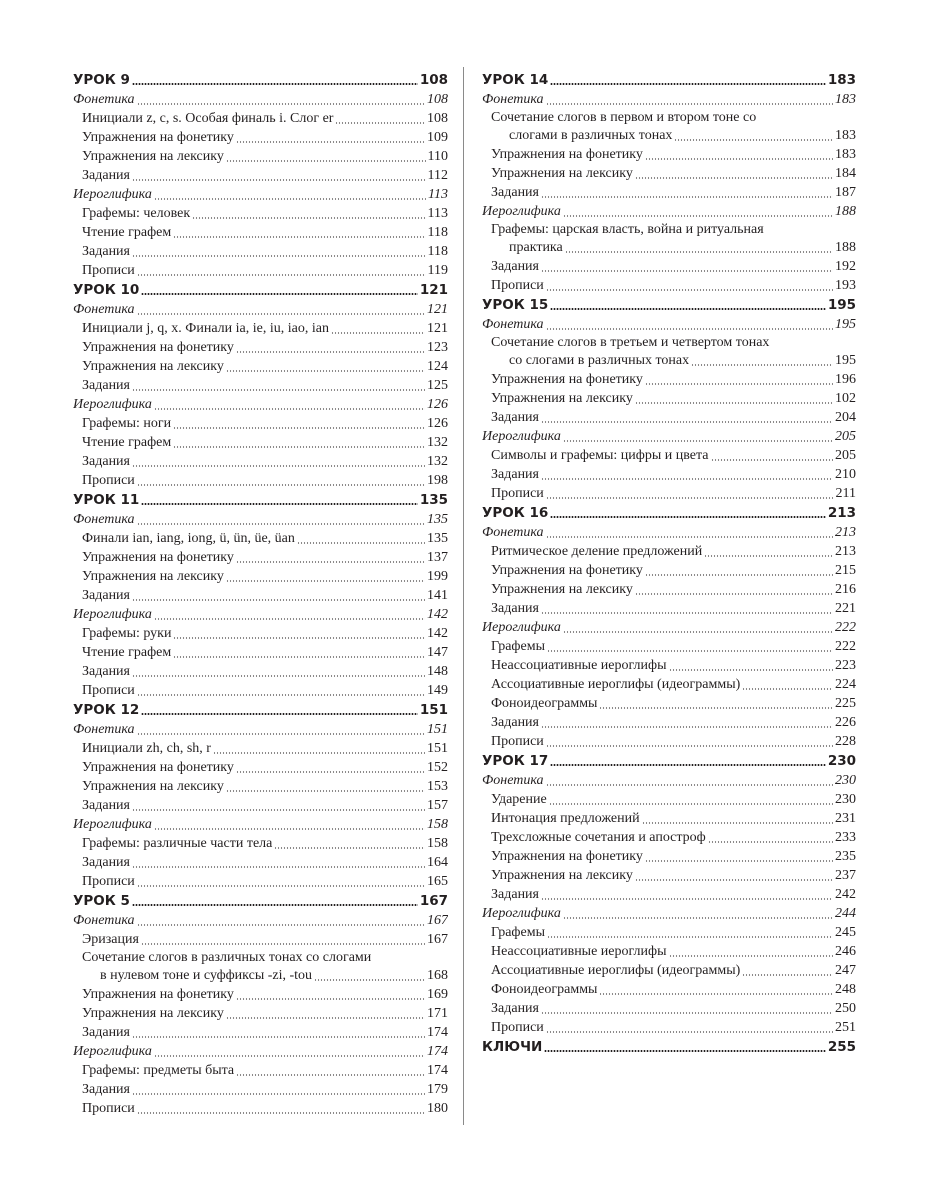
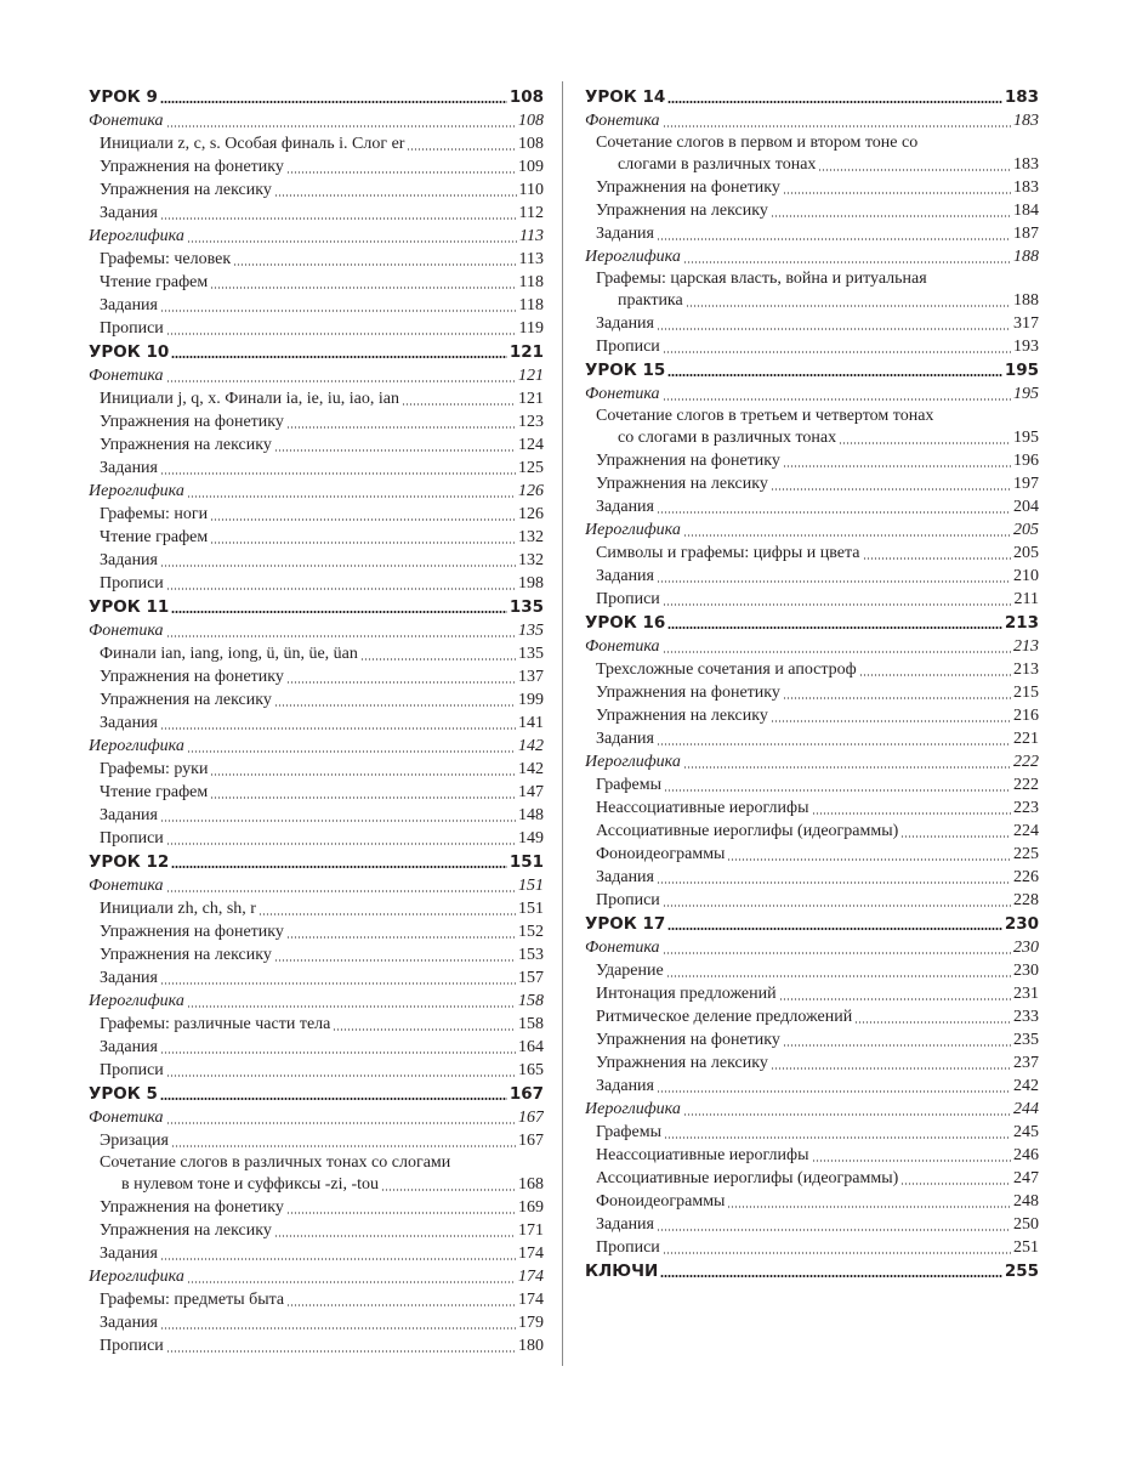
  УРОК 9
  108
  Фонетика
  108
  Инициали z, c, s. Особая финаль i. Слог er
  108
  Упражнения на фонетику
  109
  Упражнения на лексику
  110
  Задания
  112
  Иероглифика
  113
  Графемы: человек
  113
  Чтение графем
  118
  Задания
  118
  Прописи
  119
  УРОК 10
  121
  Фонетика
  121
  Инициали j, q, x. Финали ia, ie, iu, iao, ian
  121
  Упражнения на фонетику
  123
  Упражнения на лексику
  124
  Задания
  125
  Иероглифика
  126
  Графемы: ноги
  126
  Чтение графем
  132
  Задания
  132
  Прописи
  198
  УРОК 11
  135
  Фонетика
  135
  Финали ian, iang, iong, ü, ün, üe, üan
  135
  Упражнения на фонетику
  137
  Упражнения на лексику
  199
  Задания
  141
  Иероглифика
  142
  Графемы: руки
  142
  Чтение графем
  147
  Задания
  148
  Прописи
  149
  УРОК 12
  151
  Фонетика
  151
  Инициали zh, ch, sh, r
  151
  Упражнения на фонетику
  152
  Упражнения на лексику
  153
  Задания
  157
  Иероглифика
  158
  Графемы: различные части тела
  158
  Задания
  164
  Прописи
  165
  УРОК 5
  167
  Фонетика
  167
  Эризация
  167
  Сочетание слогов в различных тонах со слогами
  в нулевом тоне и суффиксы -zi, -tou
  168
  Упражнения на фонетику
  169
  Упражнения на лексику
  171
  Задания
  174
  Иероглифика
  174
  Графемы: предметы быта
  174
  Задания
  179
  Прописи
  180
  УРОК 14
  183
  Фонетика
  183
  Сочетание слогов в первом и втором тоне со
  слогами в различных тонах
  183
  Упражнения на фонетику
  183
  Упражнения на лексику
  184
  Задания
  187
  Иероглифика
  188
  Графемы: царская власть, война и ритуальная
  практика
  188
  Задания
- 192
+ 317
  Прописи
  193
  УРОК 15
  195
  Фонетика
  195
  Сочетание слогов в третьем и четвертом тонах
  со слогами в различных тонах
  195
  Упражнения на фонетику
  196
  Упражнения на лексику
- 102
+ 197
  Задания
  204
  Иероглифика
  205
  Символы и графемы: цифры и цвета
  205
  Задания
  210
  Прописи
  211
  УРОК 16
  213
  Фонетика
  213
- Ритмическое деление предложений
+ Трехсложные сочетания и апостроф
  213
  Упражнения на фонетику
  215
  Упражнения на лексику
  216
  Задания
  221
  Иероглифика
  222
  Графемы
  222
  Неассоциативные иероглифы
  223
  Ассоциативные иероглифы (идеограммы)
  224
  Фоноидеограммы
  225
  Задания
  226
  Прописи
  228
  УРОК 17
  230
  Фонетика
  230
  Ударение
  230
  Интонация предложений
  231
- Трехсложные сочетания и апостроф
+ Ритмическое деление предложений
  233
  Упражнения на фонетику
  235
  Упражнения на лексику
  237
  Задания
  242
  Иероглифика
  244
  Графемы
  245
  Неассоциативные иероглифы
  246
  Ассоциативные иероглифы (идеограммы)
  247
  Фоноидеограммы
  248
  Задания
  250
  Прописи
  251
  КЛЮЧИ
  255
